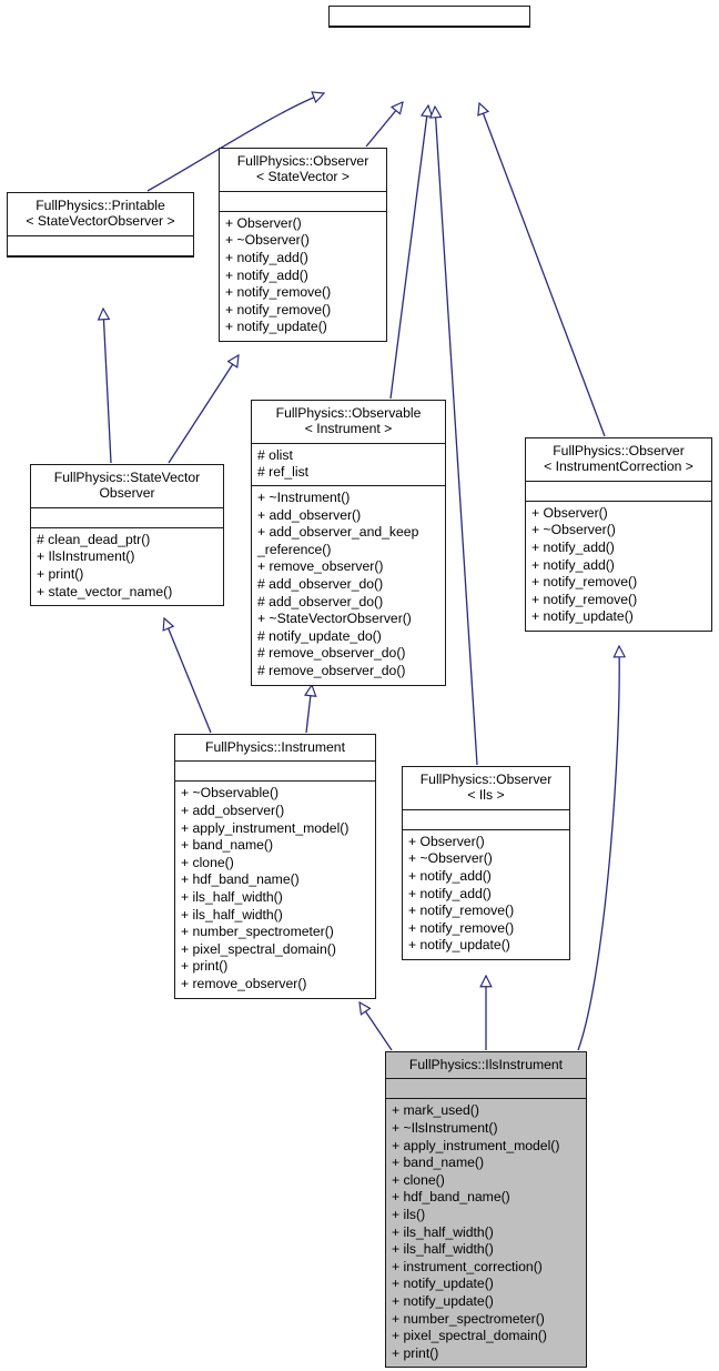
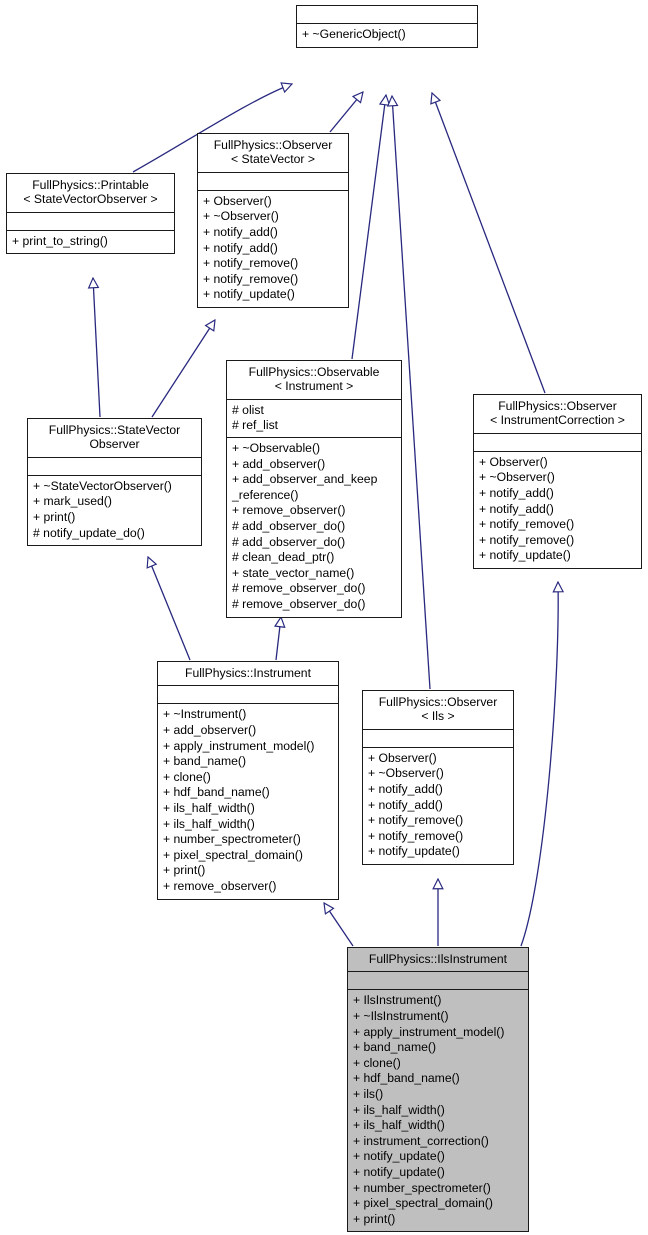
+ + ~GenericObject()
  FullPhysics::Observer
  < StateVector >
  + Observer()
  + ~Observer()
  + notify_add()
  + notify_add()
  + notify_remove()
  + notify_remove()
  + notify_update()
  FullPhysics::Printable
  < StateVectorObserver >
+ + print_to_string()
  FullPhysics::StateVector
  Observer
- # clean_dead_ptr()
+ + ~StateVectorObserver()
- + IlsInstrument()
+ + mark_used()
  + print()
- + state_vector_name()
+ # notify_update_do()
  FullPhysics::Observable
  < Instrument >
  # olist
  # ref_list
- + ~Instrument()
+ + ~Observable()
  + add_observer()
  + add_observer_and_keep
  _reference()
  + remove_observer()
  # add_observer_do()
  # add_observer_do()
- + ~StateVectorObserver()
+ # clean_dead_ptr()
- # notify_update_do()
+ + state_vector_name()
  # remove_observer_do()
  # remove_observer_do()
  FullPhysics::Observer
  < InstrumentCorrection >
  + Observer()
  + ~Observer()
  + notify_add()
  + notify_add()
  + notify_remove()
  + notify_remove()
  + notify_update()
  FullPhysics::Instrument
- + ~Observable()
+ + ~Instrument()
  + add_observer()
  + apply_instrument_model()
  + band_name()
  + clone()
  + hdf_band_name()
  + ils_half_width()
  + ils_half_width()
  + number_spectrometer()
  + pixel_spectral_domain()
  + print()
  + remove_observer()
  FullPhysics::Observer
  < Ils >
  + Observer()
  + ~Observer()
  + notify_add()
  + notify_add()
  + notify_remove()
  + notify_remove()
  + notify_update()
  FullPhysics::IlsInstrument
- + mark_used()
+ + IlsInstrument()
  + ~IlsInstrument()
  + apply_instrument_model()
  + band_name()
  + clone()
  + hdf_band_name()
  + ils()
  + ils_half_width()
  + ils_half_width()
  + instrument_correction()
  + notify_update()
  + notify_update()
  + number_spectrometer()
  + pixel_spectral_domain()
  + print()
